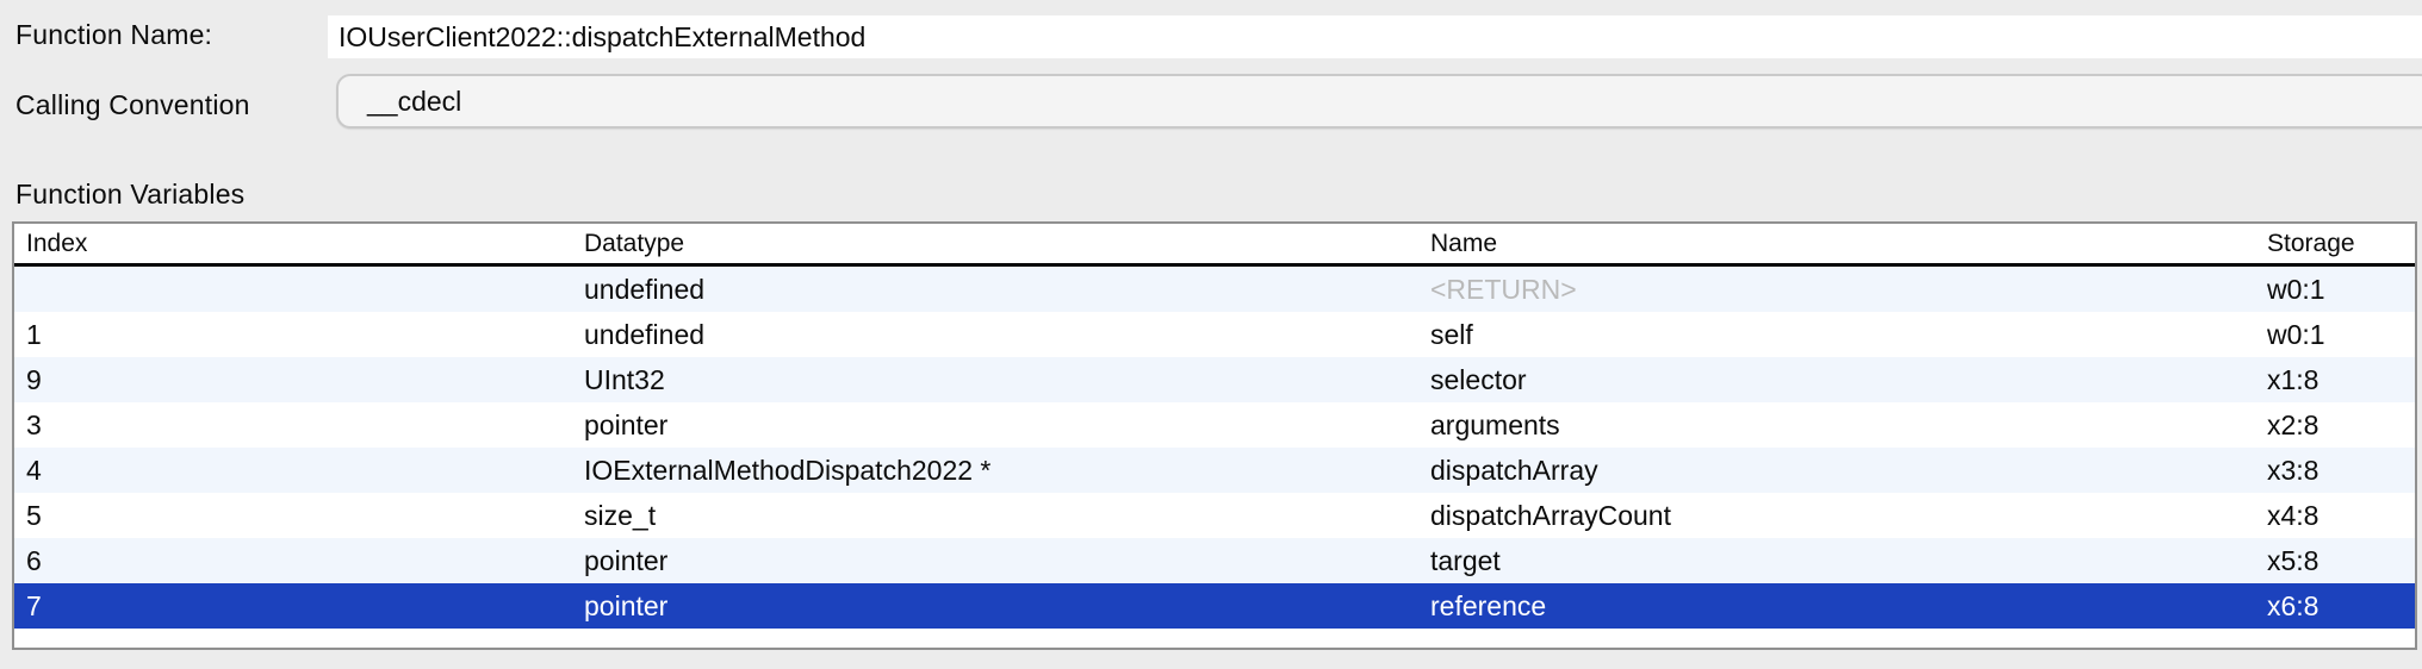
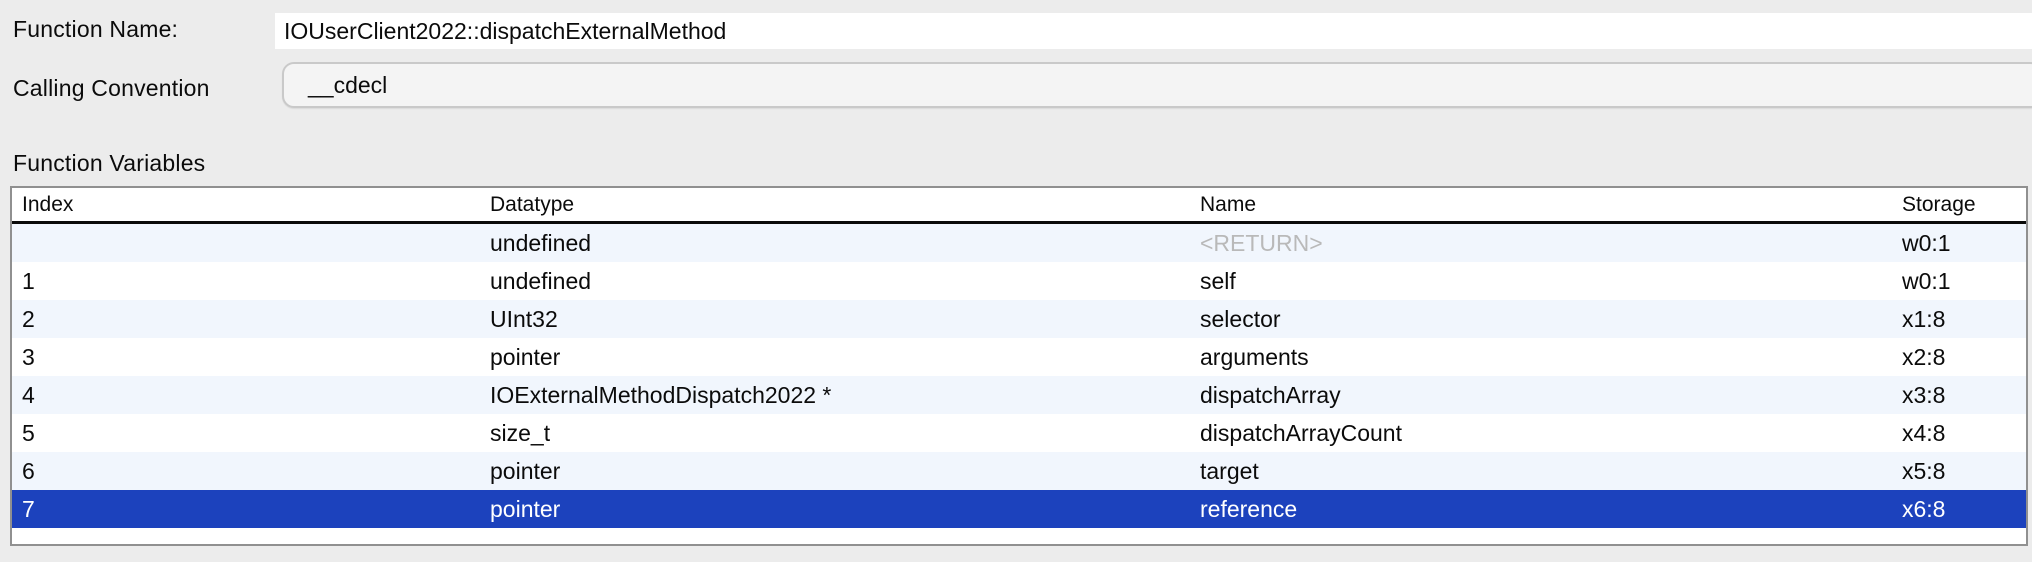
  Function Name:
  IOUserClient2022::dispatchExternalMethod
  Calling Convention
  __cdecl
  Function Variables
  Index
  Datatype
  Name
  Storage
  undefined
  <RETURN>
  w0:1
  1
  undefined
  self
  w0:1
- 9
+ 2
  UInt32
  selector
  x1:8
  3
  pointer
  arguments
  x2:8
  4
  IOExternalMethodDispatch2022 *
  dispatchArray
  x3:8
  5
  size_t
  dispatchArrayCount
  x4:8
  6
  pointer
  target
  x5:8
  7
  pointer
  reference
  x6:8
